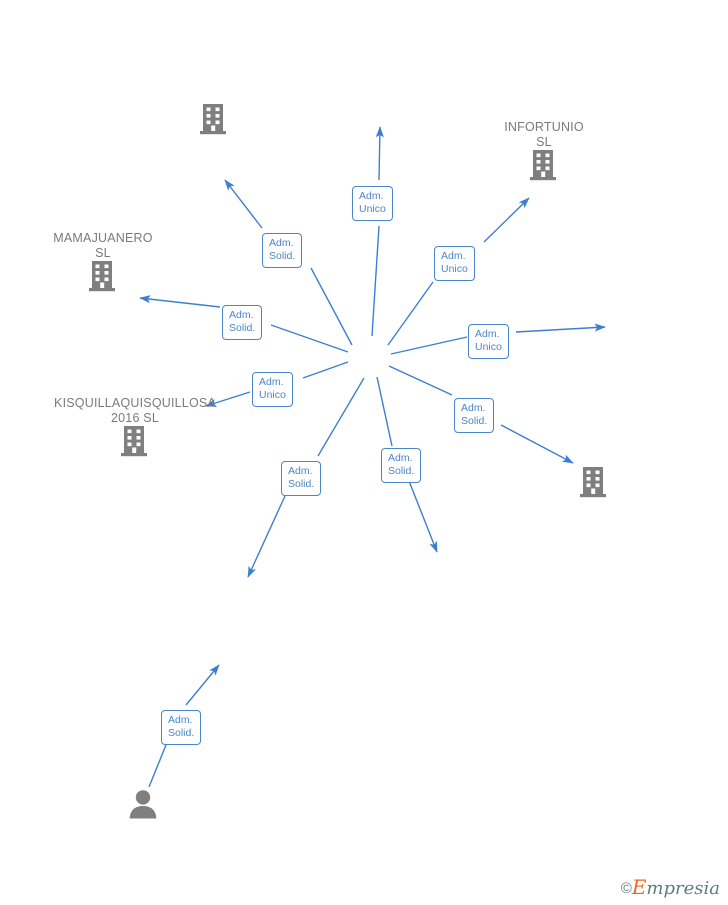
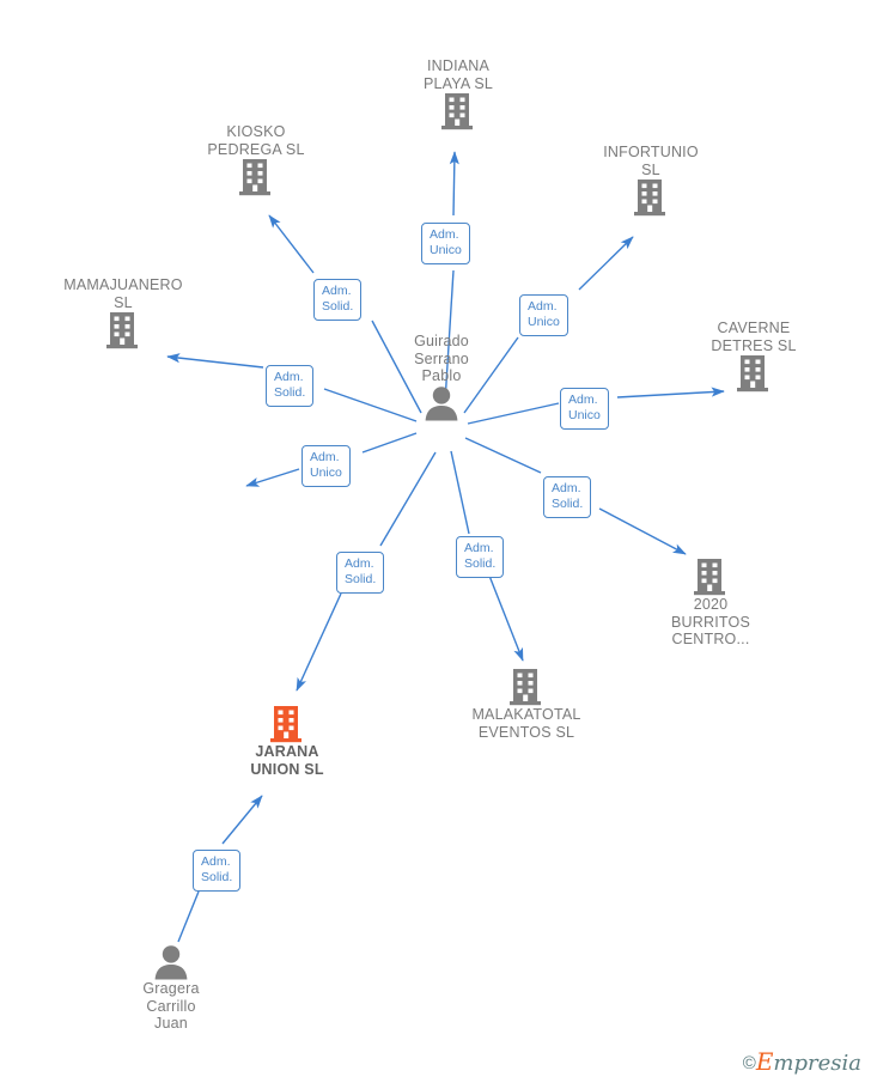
+ INDIANA
+ PLAYA SL
+ KIOSKO
+ PEDREGA SL
  MAMAJUANERO
  SL
- KISQUILLAQUISQUILLOSA
- 2016 SL
  INFORTUNIO
  SL
+ CAVERNE
+ DETRES SL
+ 2020
+ BURRITOS
+ CENTRO...
+ MALAKATOTAL
+ EVENTOS SL
+ JARANA
+ UNION SL
+ Guirado
+ Serrano
+ Pablo
+ Gragera
+ Carrillo
+ Juan
  Adm.
  Unico
  Adm.
  Solid.
  Adm.
  Solid.
  Adm.
  Unico
  Adm.
  Unico
  Adm.
  Unico
  Adm.
  Solid.
  Adm.
  Solid.
  Adm.
  Solid.
  Adm.
  Solid.
  ©Empresia
